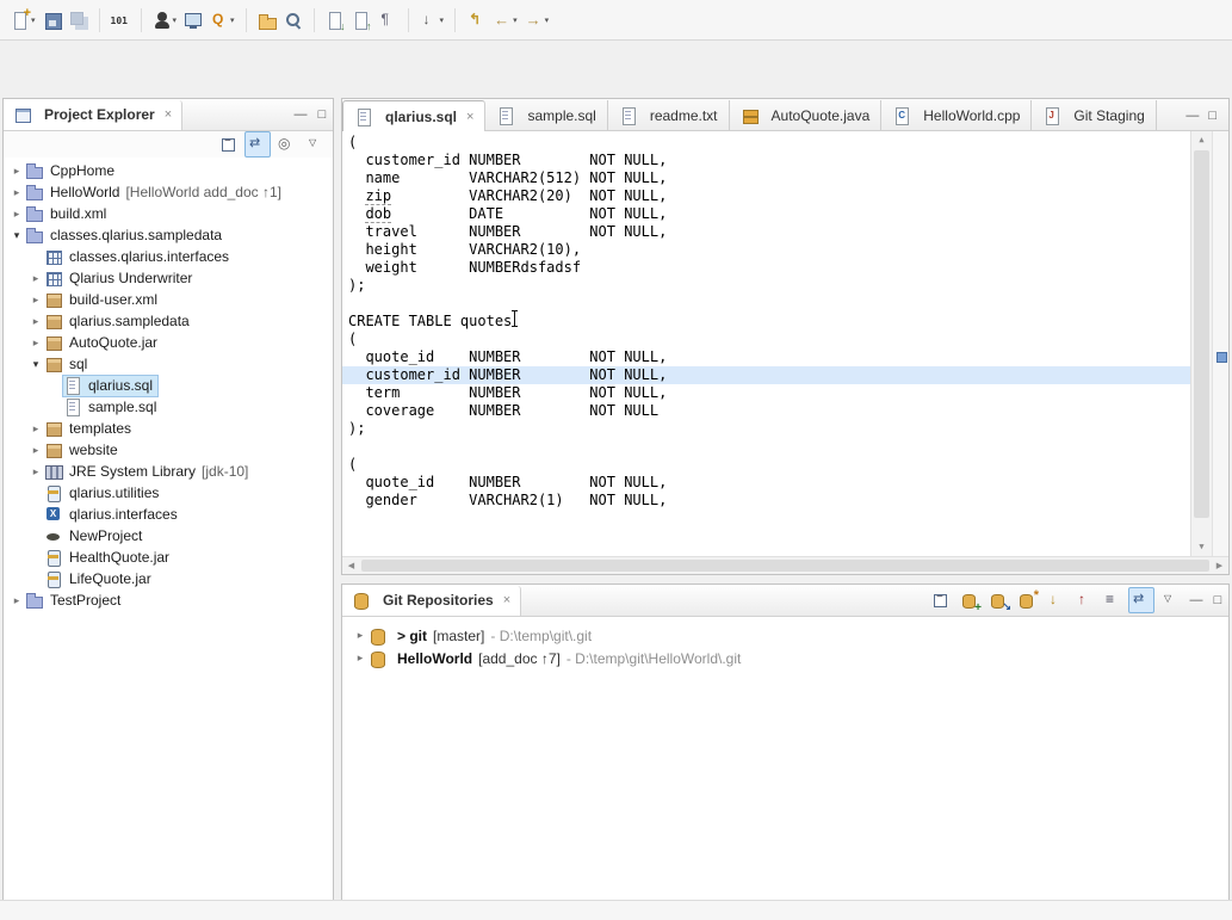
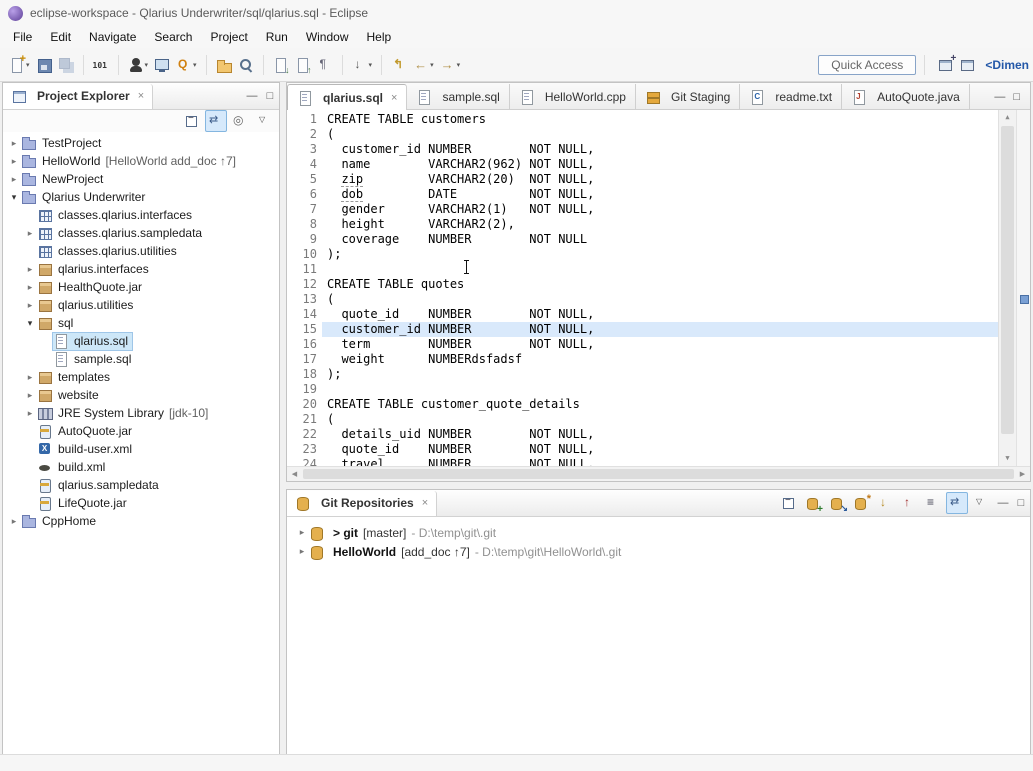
+ eclipse-workspace - Qlarius Underwriter/sql/qlarius.sql - Eclipse
+ File
+ Edit
+ Navigate
+ Search
+ Project
+ Run
+ Window
+ Help
+ Quick Access
+ <Dimen
  Project Explorer
  ×
  —
  □
  ▸
- CppHome
+ TestProject
  ▸
  HelloWorld
- [HelloWorld add_doc ↑1]
+ [HelloWorld add_doc ↑7]
  ▸
- build.xml
+ NewProject
  ▾
- classes.qlarius.sampledata
+ Qlarius Underwriter
  classes.qlarius.interfaces
  ▸
- Qlarius Underwriter
+ classes.qlarius.sampledata
+ classes.qlarius.utilities
  ▸
- build-user.xml
+ qlarius.interfaces
  ▸
- qlarius.sampledata
+ HealthQuote.jar
  ▸
- AutoQuote.jar
+ qlarius.utilities
  ▾
  sql
  qlarius.sql
  sample.sql
  ▸
  templates
  ▸
  website
  ▸
  JRE System Library
  [jdk-10]
- qlarius.utilities
+ AutoQuote.jar
- qlarius.interfaces
+ build-user.xml
- NewProject
+ build.xml
- HealthQuote.jar
+ qlarius.sampledata
  LifeQuote.jar
  ▸
- TestProject
+ CppHome
  qlarius.sql
  ×
  sample.sql
- readme.txt
+ HelloWorld.cpp
- AutoQuote.java
+ Git Staging
- HelloWorld.cpp
+ readme.txt
- Git Staging
+ AutoQuote.java
  —
  □
+ 1
+ 2
+ 3
+ 4
+ 5
+ 6
+ 7
+ 8
+ 9
+ 10
+ 11
+ 12
+ 13
+ 14
+ 15
+ 16
+ 17
+ 18
+ 19
+ 20
+ 21
+ 22
+ 23
+ 24
+ CREATE TABLE customers
  (
  customer_id NUMBER NOT NULL,
- name VARCHAR2(512) NOT NULL,
+ name VARCHAR2(962) NOT NULL,
  zip VARCHAR2(20) NOT NULL,
  dob DATE NOT NULL,
- travel NUMBER NOT NULL,
+ gender VARCHAR2(1) NOT NULL,
- height VARCHAR2(10),
+ height VARCHAR2(2),
- weight NUMBERdsfadsf
+ coverage NUMBER NOT NULL
  );
  CREATE TABLE quotes
  (
  quote_id NUMBER NOT NULL,
  customer_id NUMBER NOT NULL,
  term NUMBER NOT NULL,
- coverage NUMBER NOT NULL
+ weight NUMBERdsfadsf
  );
+ CREATE TABLE customer_quote_details
  (
+ details_uid NUMBER NOT NULL,
  quote_id NUMBER NOT NULL,
- gender VARCHAR2(1) NOT NULL,
+ travel NUMBER NOT NULL,
  ▲
  ▼
  Git Repositories
  ×
  —
  □
  ▸
  > git
  [master]
  - D:\temp\git\.git
  ▸
  HelloWorld
  [add_doc ↑7]
  - D:\temp\git\HelloWorld\.git
